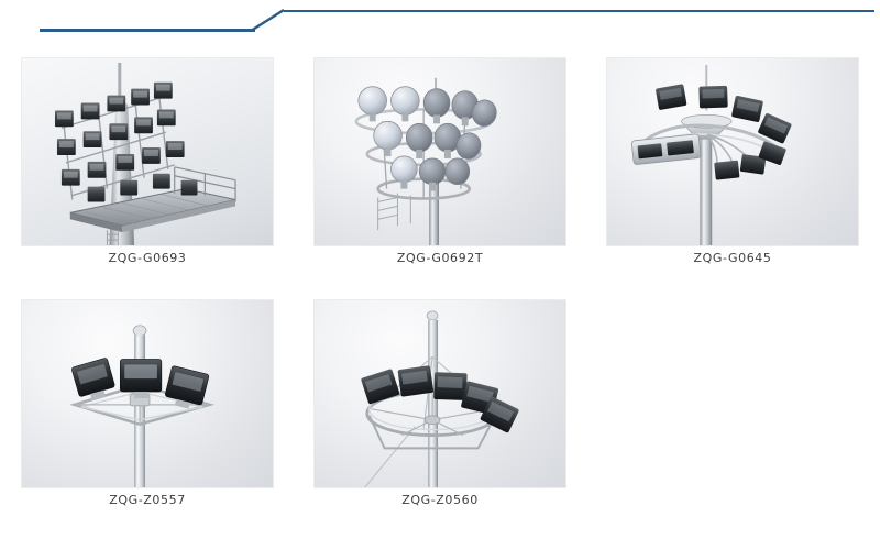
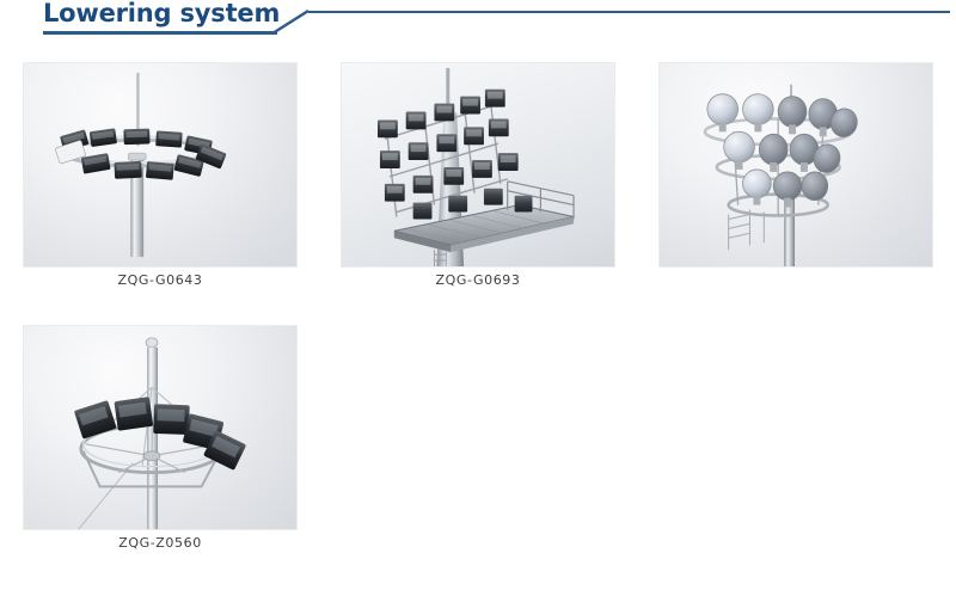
+ Lowering system
+ ZQG-G0643
  ZQG-G0693
- ZQG-G0692T
- ZQG-G0645
- ZQG-Z0557
  ZQG-Z0560
